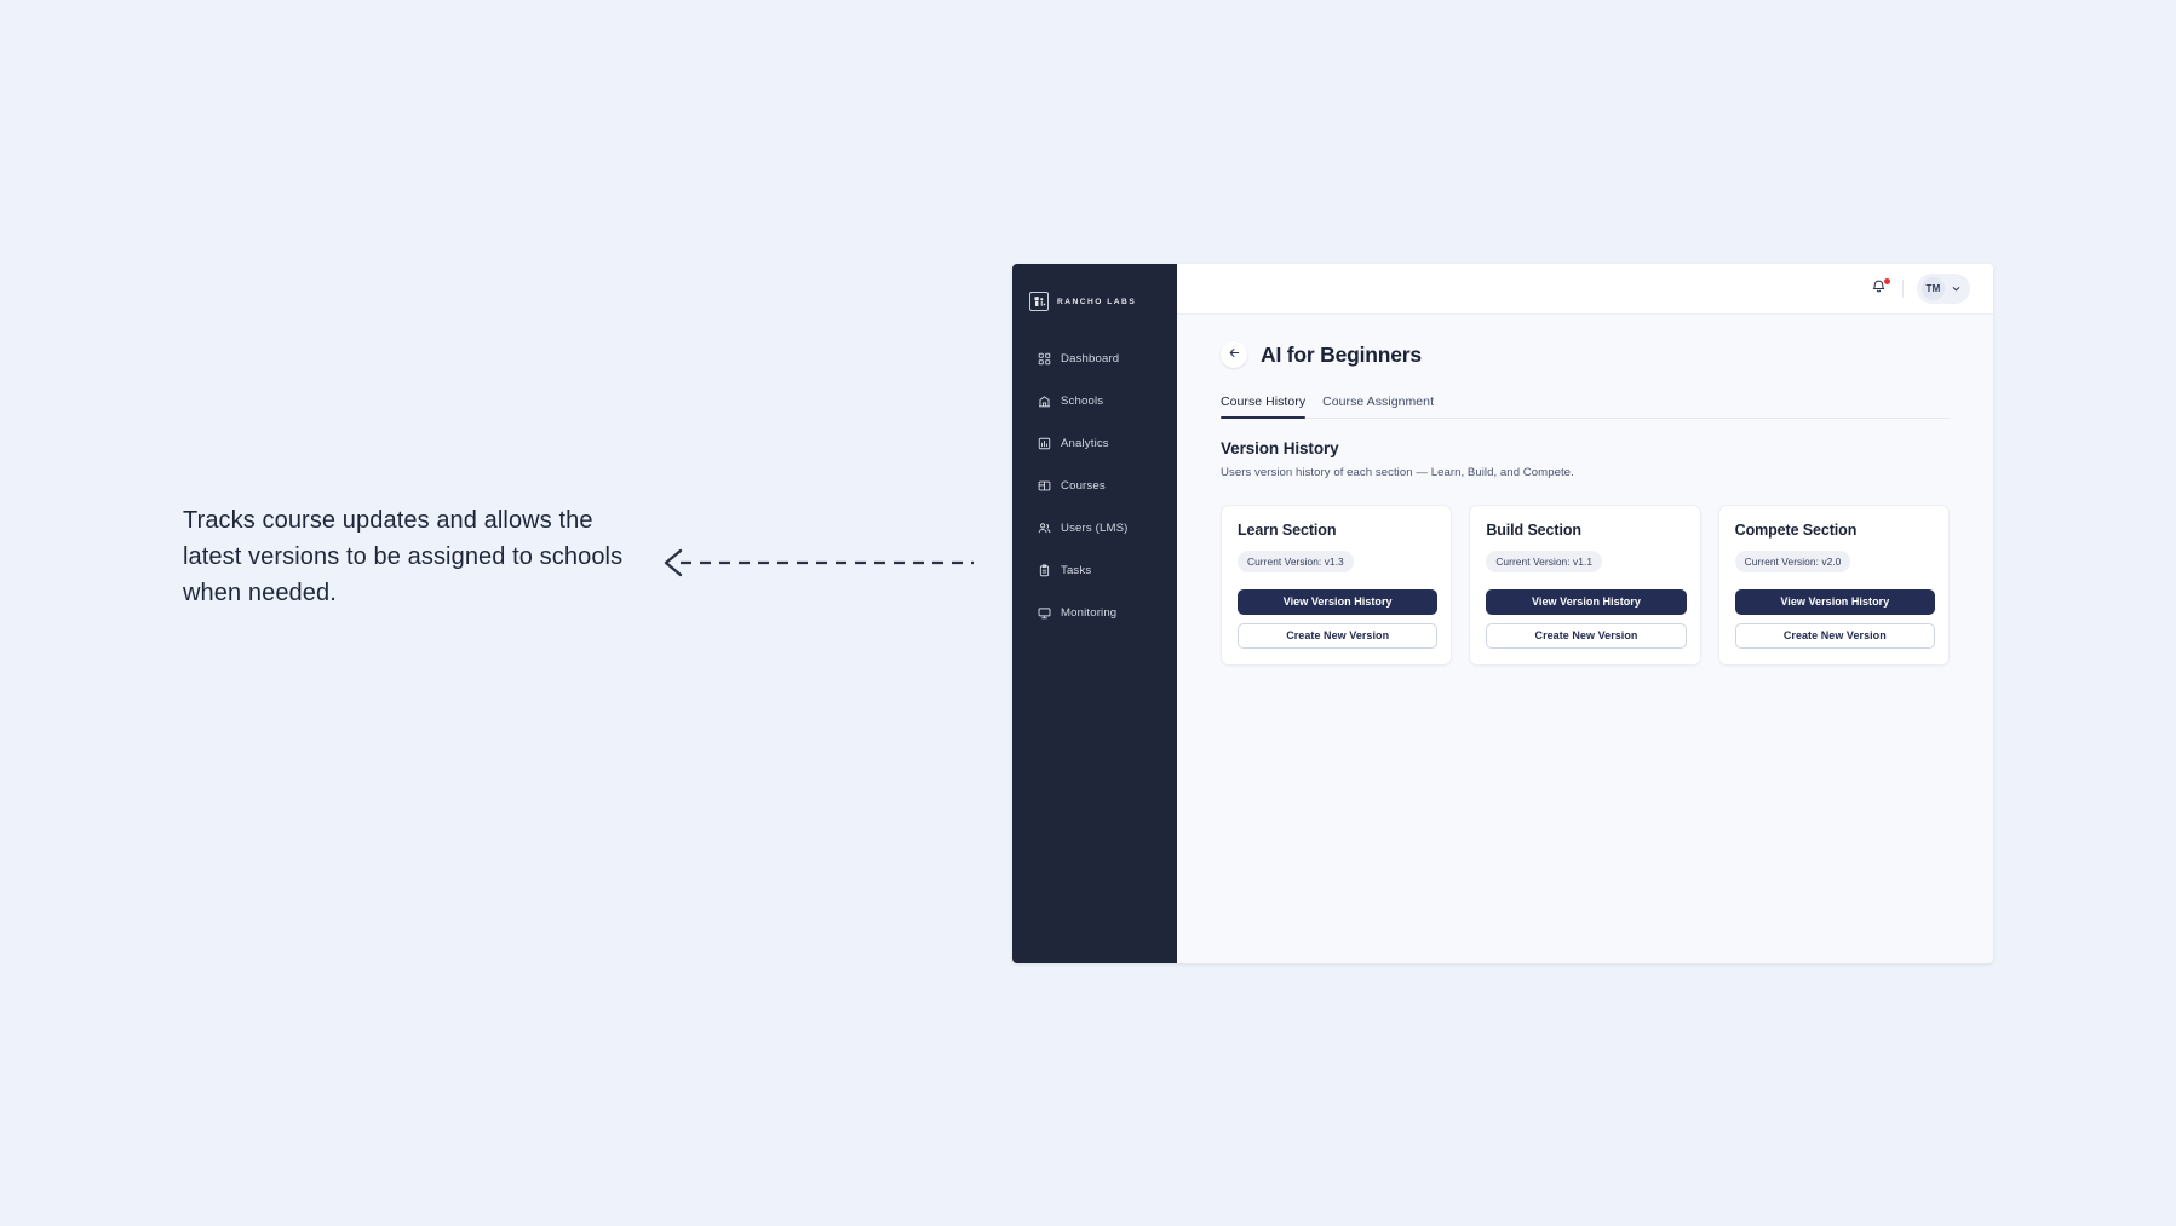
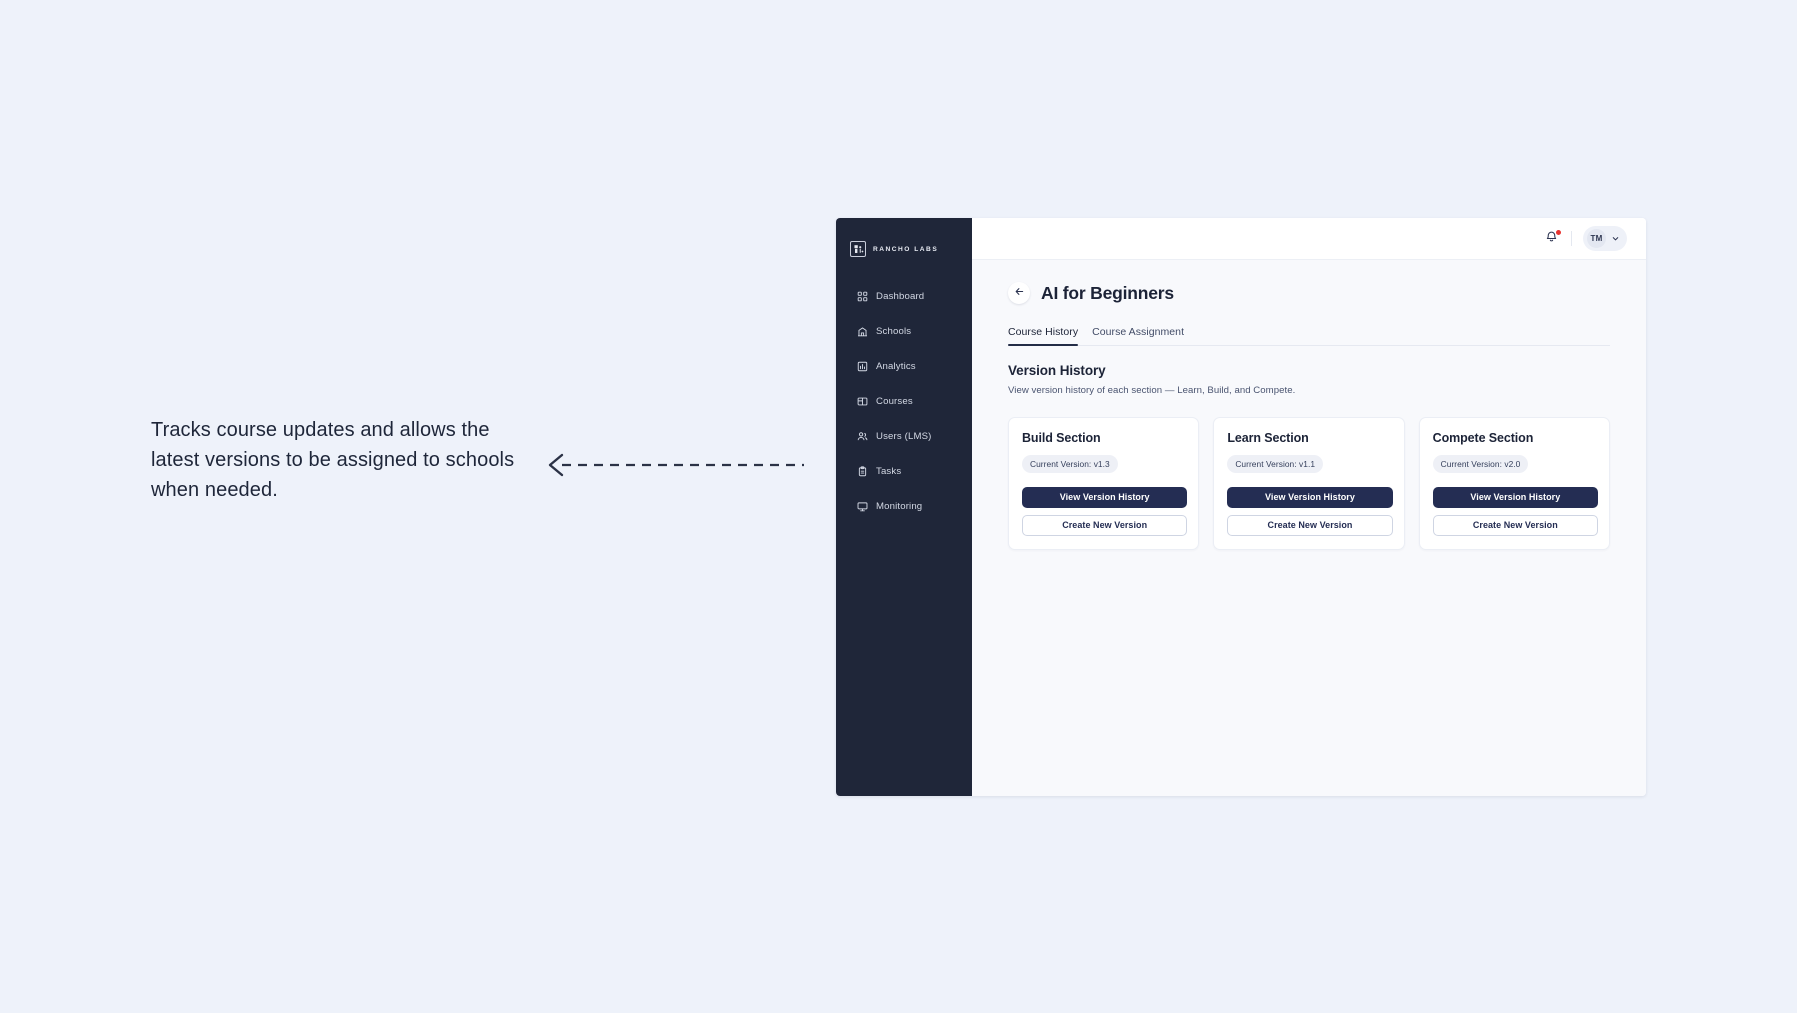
  Tracks course updates and allows the latest versions to be assigned to schools when needed.
  Dashboard
  Schools
  Analytics
  Courses
  Users (LMS)
  Tasks
  Monitoring
  TM
  AI for Beginners
  Course History
  Course Assignment
  Version History
- Users version history of each section — Learn, Build, and Compete.
+ View version history of each section — Learn, Build, and Compete.
- Learn Section
+ Build Section
  Current Version: v1.3
  View Version History
  Create New Version
- Build Section
+ Learn Section
  Current Version: v1.1
  View Version History
  Create New Version
  Compete Section
  Current Version: v2.0
  View Version History
  Create New Version
